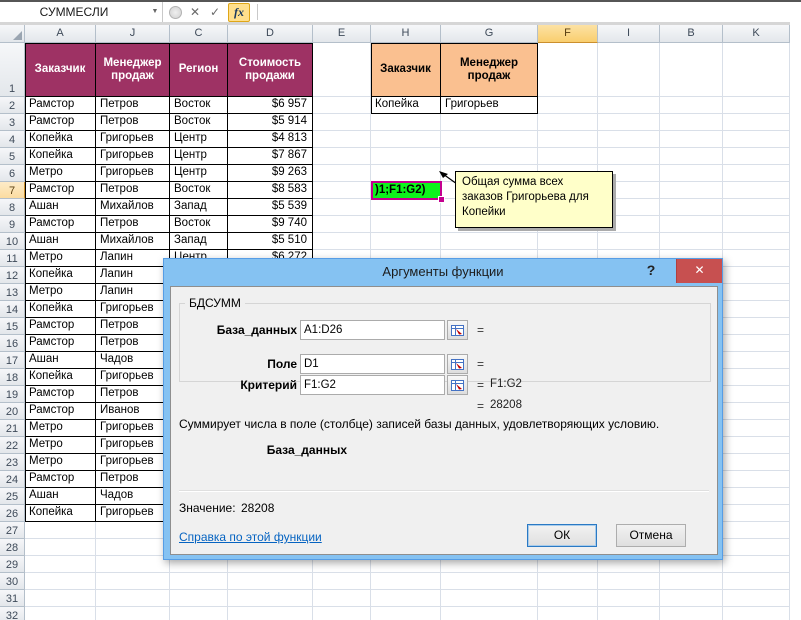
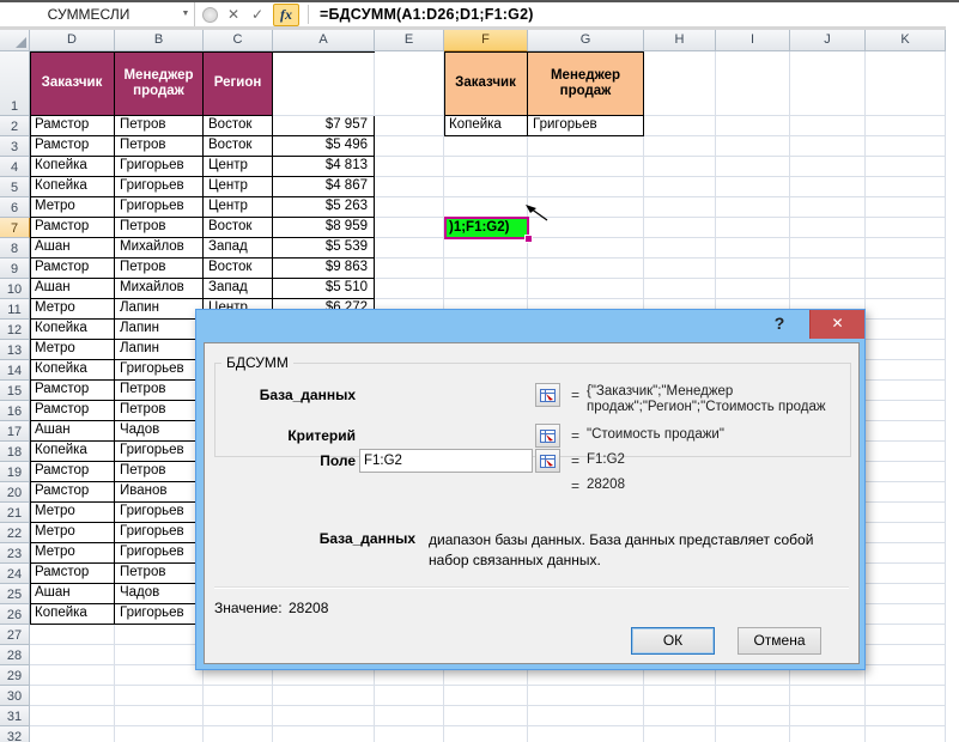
  СУММЕСЛИ
  ✕
  ✓
  fx
+ =БДСУММ(A1:D26;D1;F1:G2)
  Заказчик
  Менеджер продаж
  Регион
- Стоимость продажи
  Рамстор
  Петров
  Восток
- $6 957
+ $7 957
  Рамстор
  Петров
  Восток
- $5 914
+ $5 496
  Копейка
  Григорьев
  Центр
  $4 813
  Копейка
  Григорьев
  Центр
- $7 867
+ $4 867
  Метро
  Григорьев
  Центр
- $9 263
+ $5 263
  Рамстор
  Петров
  Восток
- $8 583
+ $8 959
  Ашан
  Михайлов
  Запад
  $5 539
  Рамстор
  Петров
  Восток
- $9 740
+ $9 863
  Ашан
  Михайлов
  Запад
  $5 510
  Метро
  Лапин
  Центр
  $6 272
  Копейка
  Лапин
  Метро
  Лапин
  Копейка
  Григорьев
  Рамстор
  Петров
  Рамстор
  Петров
  Ашан
  Чадов
  Копейка
  Григорьев
  Рамстор
  Петров
  Рамстор
  Иванов
  Метро
  Григорьев
  Метро
  Григорьев
  Метро
  Григорьев
  Рамстор
  Петров
  Ашан
  Чадов
  Копейка
  Григорьев
  Заказчик
  Менеджер продаж
  Копейка
  Григорьев
- A
+ D
- J
+ B
  C
- D
+ A
  E
- H
+ F
  G
- F
+ H
  I
- B
+ J
  K
  1
  2
  3
  4
  5
  6
  7
  8
  9
  10
  11
  12
  13
  14
  15
  16
  17
  18
  19
  20
  21
  22
  23
  24
  25
  26
  27
  28
  29
  30
  31
  32
  )1;F1:G2)
- Общая сумма всех заказов Григорьева для Копейки
- Аргументы функции
  ?
  ✕
  БДСУММ
  База_данных
- A1:D26
  =
+ {"Заказчик";"Менеджер
+ продаж";"Регион";"Стоимость продаж
- Поле
+ Критерий
- D1
  =
+ "Стоимость продажи"
- Критерий
+ Поле
  F1:G2
  =
  F1:G2
  =
  28208
- Суммирует числа в поле (столбце) записей базы данных, удовлетворяющих условию.
  База_данных
+ диапазон базы данных. База данных представляет собой набор связанных данных.
  Значение:
  28208
- Справка по этой функции
  ОК
  Отмена
